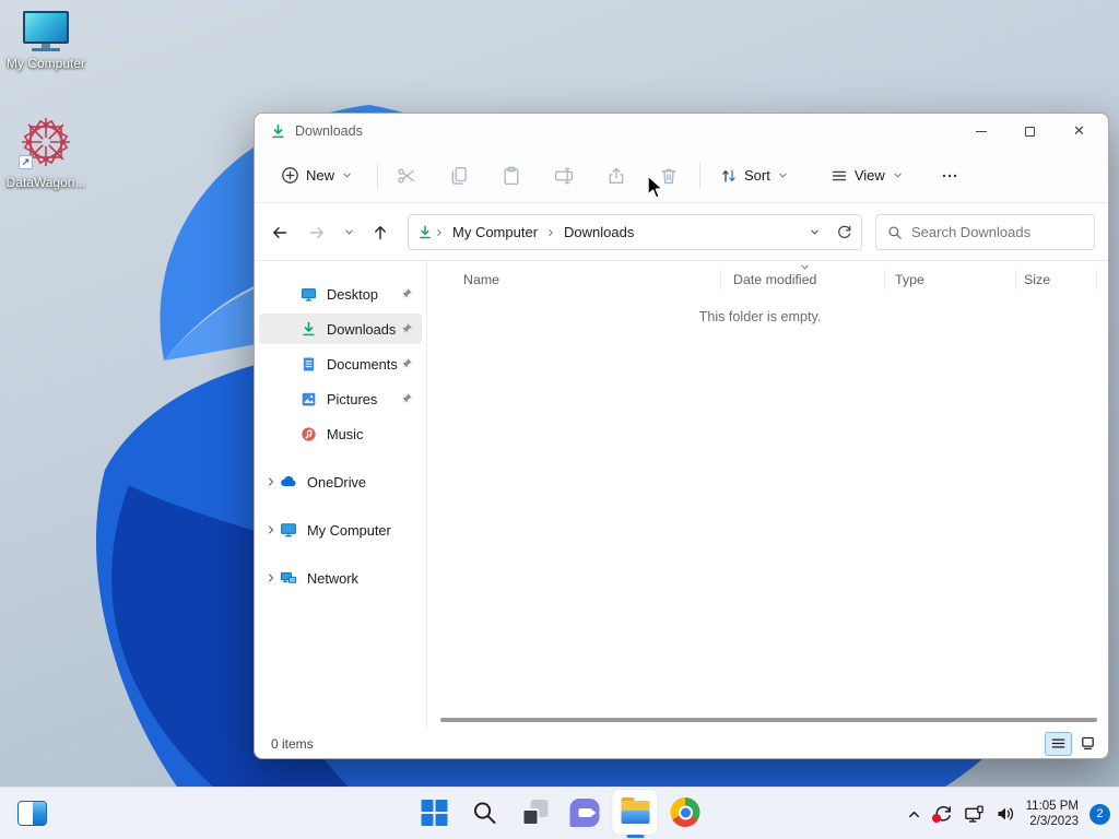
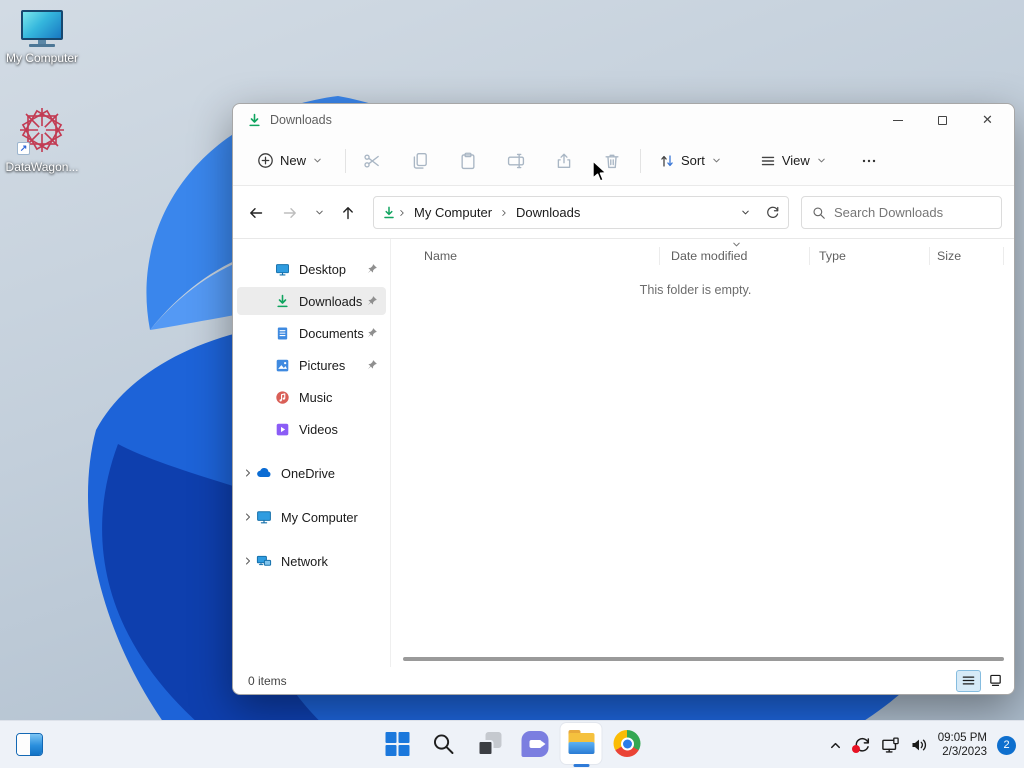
  My Computer
  ↗
  DataWagon...
  Downloads
  ✕
  New
  Sort
  View
  My Computer
  Downloads
  Search Downloads
  Desktop
  Downloads
  Documents
  Pictures
  Music
+ Videos
  OneDrive
  My Computer
  Network
  Name
  Date modified
  Type
  Size
  This folder is empty.
  0 items
- 11:05 PM
+ 09:05 PM
  2/3/2023
  2
